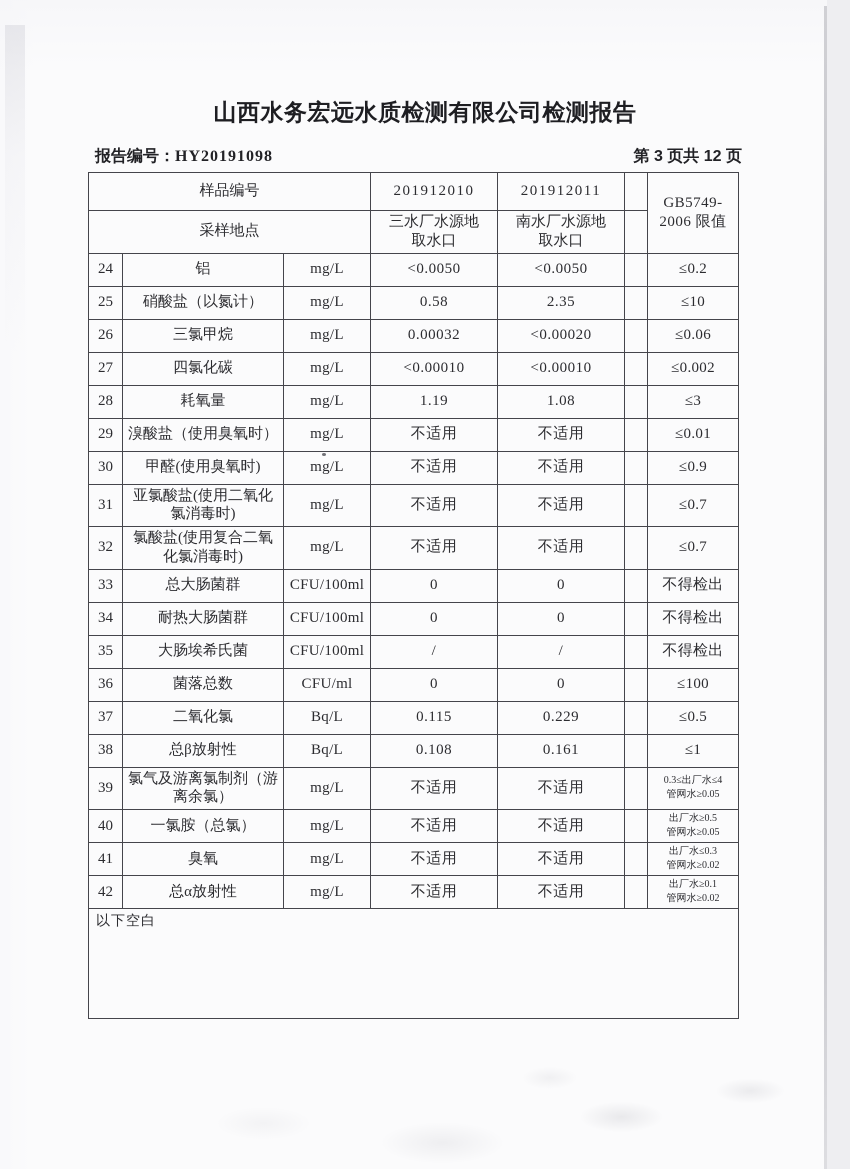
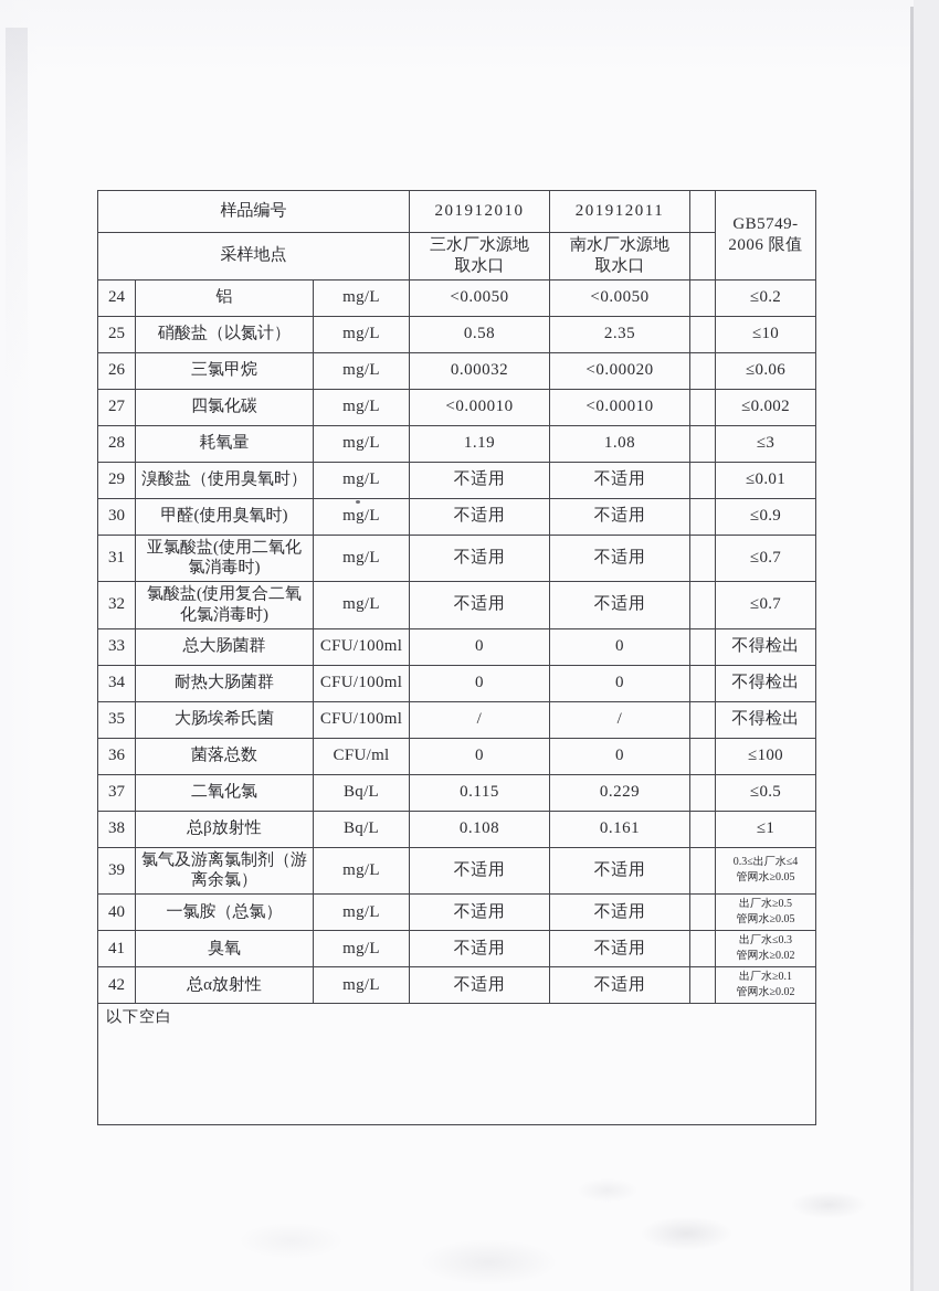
- 山西水务宏远水质检测有限公司检测报告
- 报告编号：HY20191098
- 第 3 页共 12 页
  样品编号	201912010	201912011		GB5749- 2006 限值
  采样地点	三水厂水源地 取水口	南水厂水源地 取水口
  24	铝	mg/L	<0.0050	<0.0050		≤0.2
  25	硝酸盐（以氮计）	mg/L	0.58	2.35		≤10
  26	三氯甲烷	mg/L	0.00032	<0.00020		≤0.06
  27	四氯化碳	mg/L	<0.00010	<0.00010		≤0.002
  28	耗氧量	mg/L	1.19	1.08		≤3
  29	溴酸盐（使用臭氧时）	mg/L	不适用	不适用		≤0.01
  30	甲醛(使用臭氧时)	mg/L	不适用	不适用		≤0.9
  31	亚氯酸盐(使用二氧化氯消毒时)	mg/L	不适用	不适用		≤0.7
  32	氯酸盐(使用复合二氧化氯消毒时)	mg/L	不适用	不适用		≤0.7
  33	总大肠菌群	CFU/100ml	0	0		不得检出
  34	耐热大肠菌群	CFU/100ml	0	0		不得检出
  35	大肠埃希氏菌	CFU/100ml	/	/		不得检出
  36	菌落总数	CFU/ml	0	0		≤100
  37	二氧化氯	Bq/L	0.115	0.229		≤0.5
  38	总β放射性	Bq/L	0.108	0.161		≤1
  39	氯气及游离氯制剂（游离余氯）	mg/L	不适用	不适用		0.3≤出厂水≤4 管网水≥0.05
  40	一氯胺（总氯）	mg/L	不适用	不适用		出厂水≥0.5 管网水≥0.05
  41	臭氧	mg/L	不适用	不适用		出厂水≤0.3 管网水≥0.02
  42	总α放射性	mg/L	不适用	不适用		出厂水≥0.1 管网水≥0.02
  以下空白
